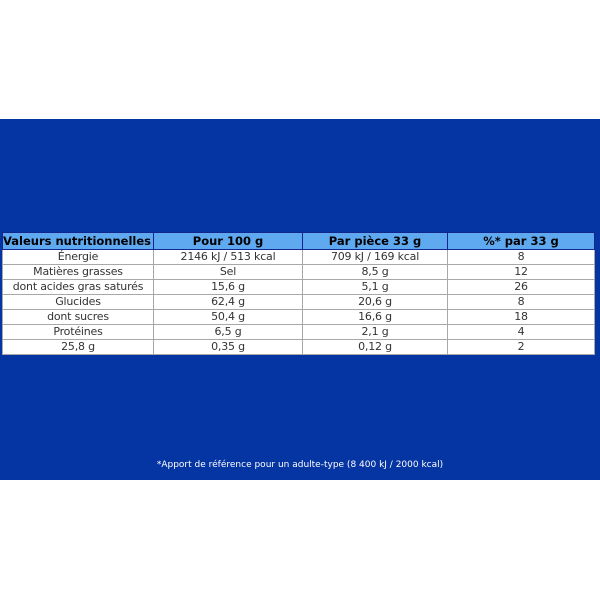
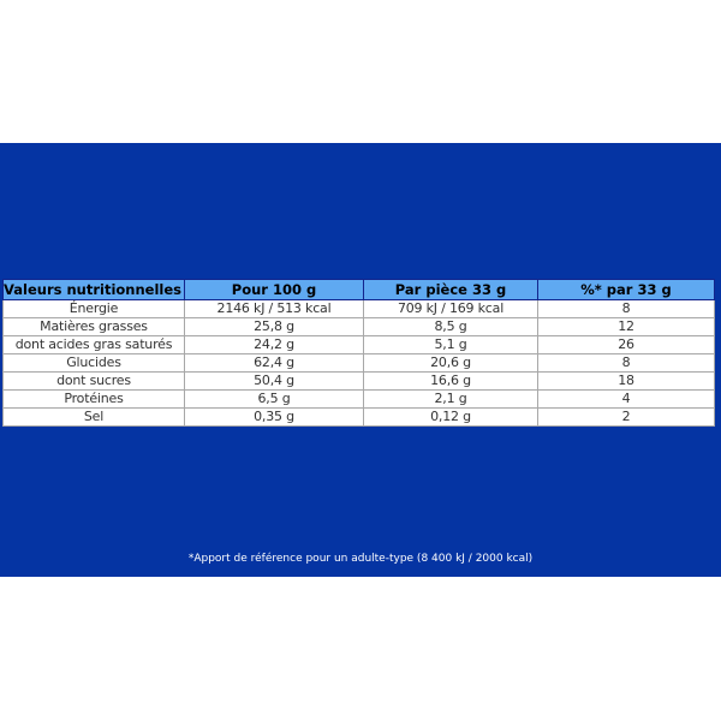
  Valeurs nutritionnelles	Pour 100 g	Par pièce 33 g	%* par 33 g
  Énergie	2146 kJ / 513 kcal	709 kJ / 169 kcal	8
- Matières grasses	Sel	8,5 g	12
+ Matières grasses	25,8 g	8,5 g	12
- dont acides gras saturés	15,6 g	5,1 g	26
+ dont acides gras saturés	24,2 g	5,1 g	26
  Glucides	62,4 g	20,6 g	8
  dont sucres	50,4 g	16,6 g	18
  Protéines	6,5 g	2,1 g	4
- 25,8 g	0,35 g	0,12 g	2
+ Sel	0,35 g	0,12 g	2
  *Apport de référence pour un adulte-type (8 400 kJ / 2000 kcal)
